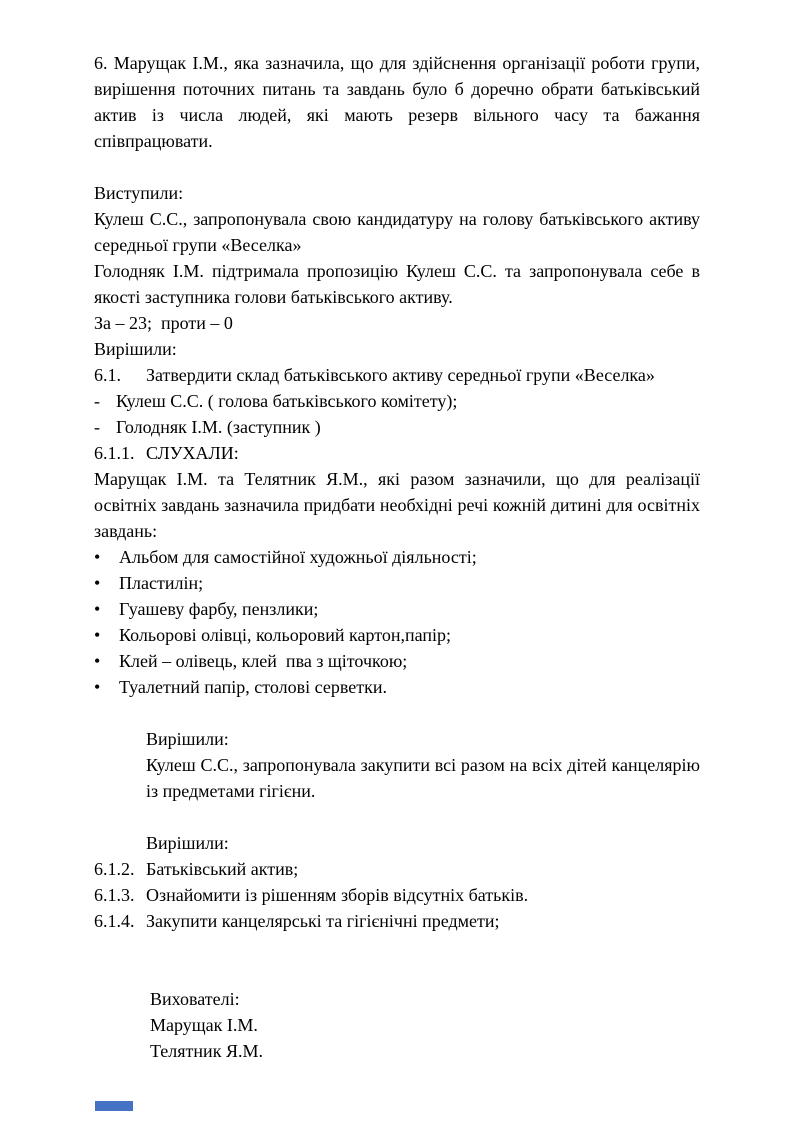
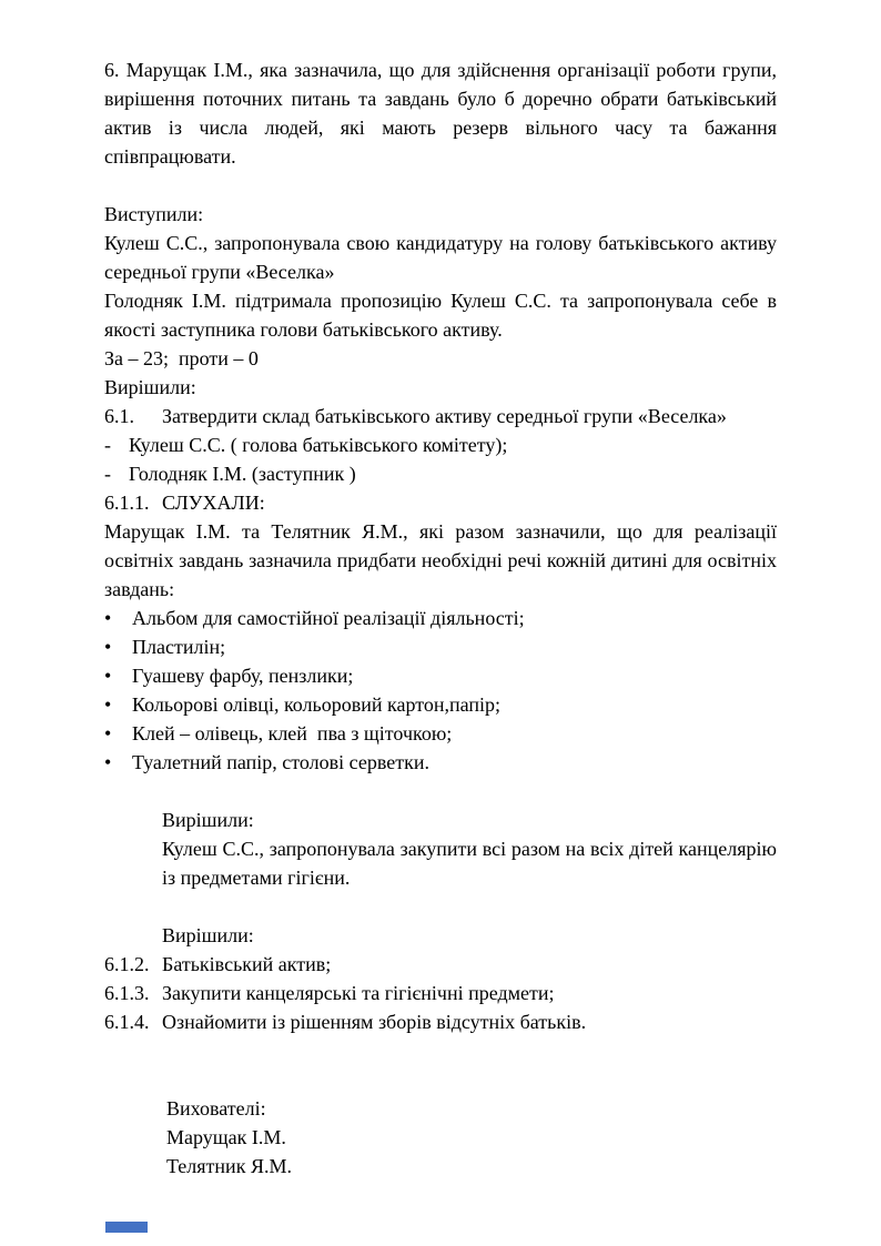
  6. Марущак І.М., яка зазначила, що для здійснення організації роботи групи, вирішення поточних питань та завдань було б доречно обрати батьківський актив із числа людей, які мають резерв вільного часу та бажання співпрацювати.
  Виступили:
  Кулеш С.С., запропонувала свою кандидатуру на голову батьківського активу середньої групи «Веселка»
  Голодняк І.М. підтримала пропозицію Кулеш С.С. та запропонувала себе в якості заступника голови батьківського активу.
  За – 23; проти – 0
  Вирішили:
  6.1.
  Затвердити склад батьківського активу середньої групи «Веселка»
  -
  Кулеш С.С. ( голова батьківського комітету);
  -
  Голодняк І.М. (заступник )
  6.1.1.
  СЛУХАЛИ:
  Марущак І.М. та Телятник Я.М., які разом зазначили, що для реалізації освітніх завдань зазначила придбати необхідні речі кожній дитині для освітніх завдань:
  •
- Альбом для самостійної художньої діяльності;
+ Альбом для самостійної реалізації діяльності;
  •
  Пластилін;
  •
  Гуашеву фарбу, пензлики;
  •
  Кольорові олівці, кольоровий картон,папір;
  •
  Клей – олівець, клей пва з щіточкою;
  •
  Туалетний папір, столові серветки.
  Вирішили:
  Кулеш С.С., запропонувала закупити всі разом на всіх дітей канцелярію із предметами гігієни.
  Вирішили:
  6.1.2.
  Батьківський актив;
  6.1.3.
- Ознайомити із рішенням зборів відсутніх батьків.
+ Закупити канцелярські та гігієнічні предмети;
  6.1.4.
- Закупити канцелярські та гігієнічні предмети;
+ Ознайомити із рішенням зборів відсутніх батьків.
  Вихователі:
  Марущак І.М.
  Телятник Я.М.
